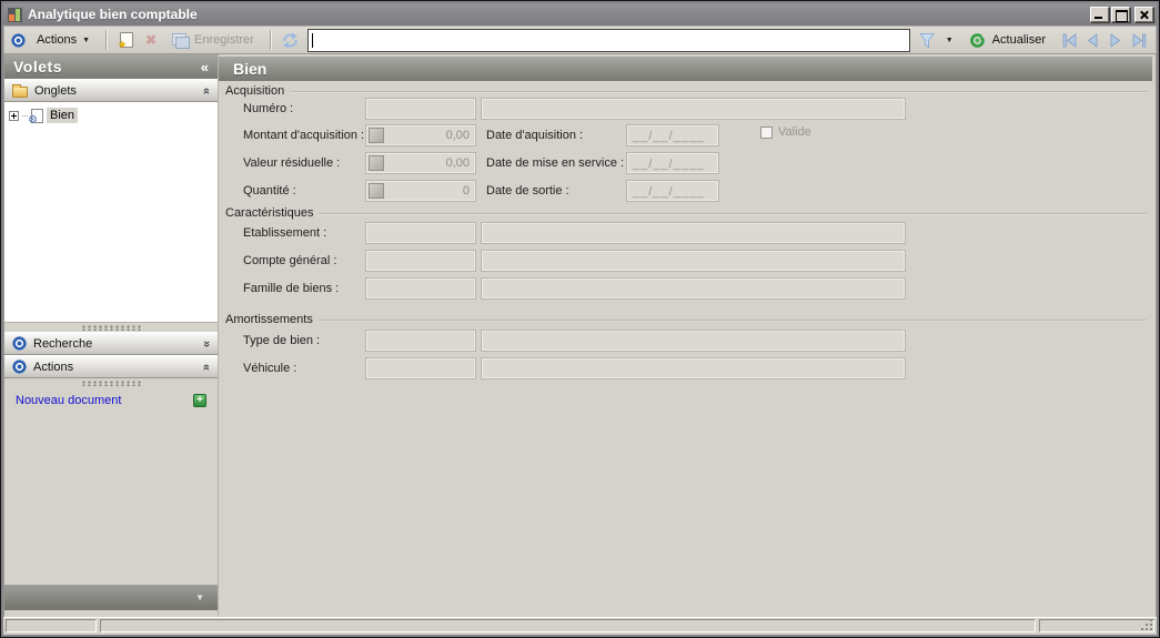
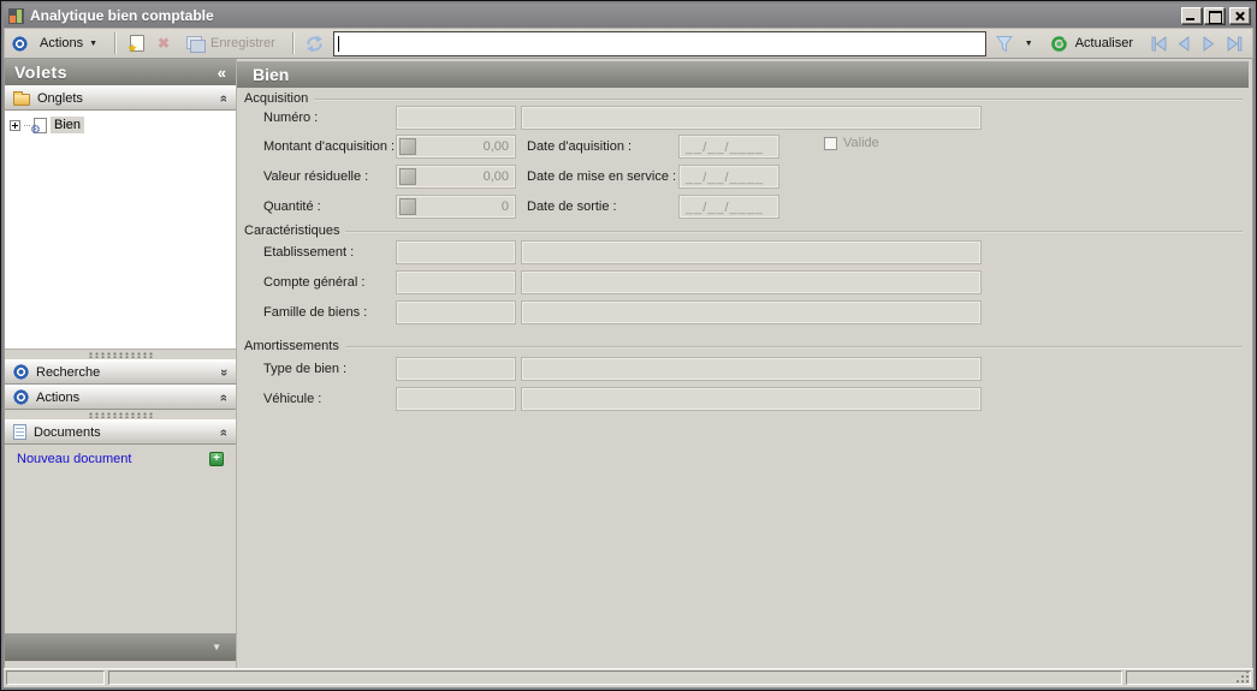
  Analytique bien comptable
  Actions
  ✖
  Enregistrer
  Actualiser
  Volets
  «
  Onglets
  Bien
  Recherche
  Actions
+ Documents
  Nouveau document
  +
  ▼
  Bien
  Acquisition
  Numéro :
  Montant d'acquisition :
  0,00
  Date d'aquisition :
  __/__/____
  Valide
  Valeur résiduelle :
  0,00
  Date de mise en service :
  __/__/____
  Quantité :
  0
  Date de sortie :
  __/__/____
  Caractéristiques
  Etablissement :
  Compte général :
  Famille de biens :
  Amortissements
  Type de bien :
  Véhicule :
